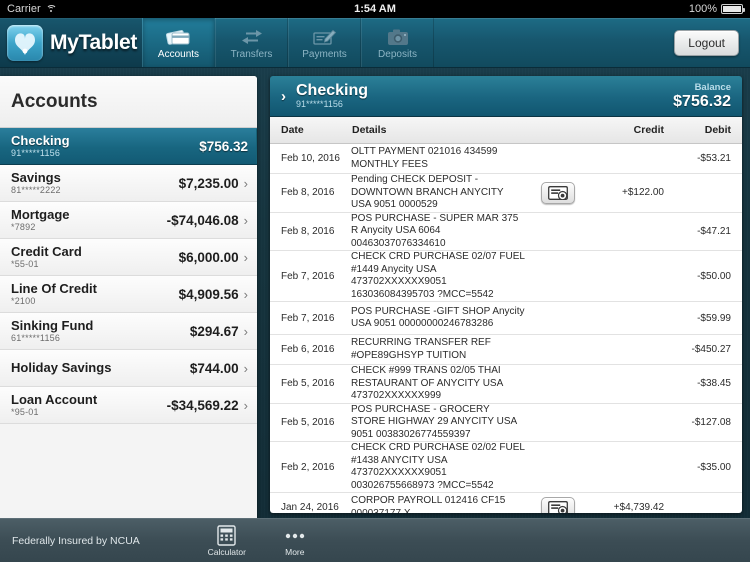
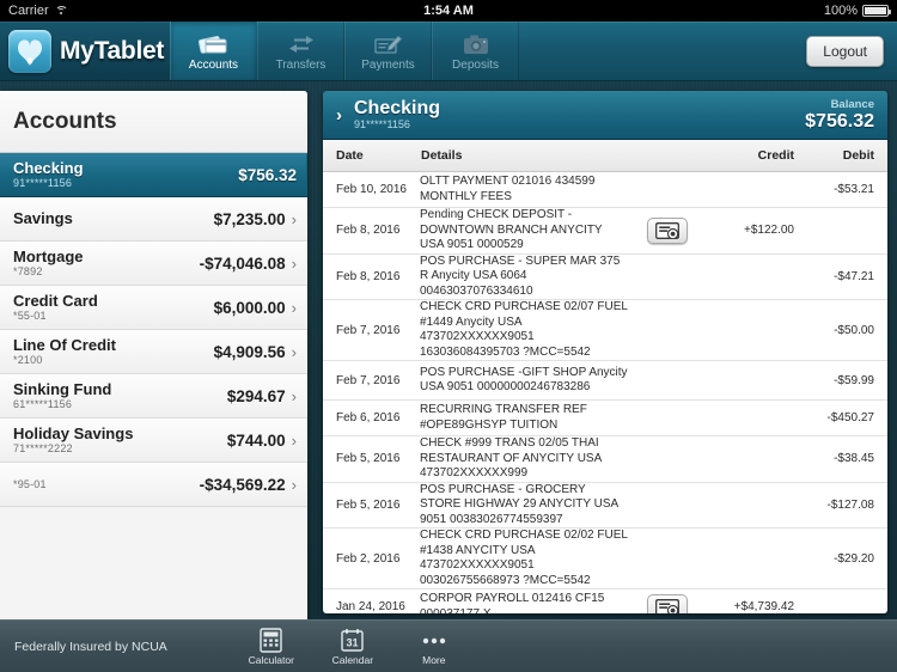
  Carrier
  1:54 AM
  100%
  MyTablet
  Accounts
  Transfers
  Payments
  Deposits
  Logout
  Accounts
  Checking
  91*****1156
  $756.32
  Savings
- 81*****2222
  $7,235.00
  ›
  Mortgage
  *7892
  -$74,046.08
  ›
  Credit Card
  *55-01
  $6,000.00
  ›
  Line Of Credit
  *2100
  $4,909.56
  ›
  Sinking Fund
  61*****1156
  $294.67
  ›
  Holiday Savings
+ 71*****2222
  $744.00
  ›
- Loan Account
  *95-01
  -$34,569.22
  ›
  ›
  Checking
  91*****1156
  Balance
  $756.32
  Date
  Details
  Credit
  Debit
  Feb 10, 2016
  OLTT PAYMENT 021016 434599 MONTHLY FEES
  -$53.21
  Feb 8, 2016
  Pending CHECK DEPOSIT - DOWNTOWN BRANCH ANYCITY USA 9051 0000529
  +$122.00
  Feb 8, 2016
  POS PURCHASE - SUPER MAR 375 R Anycity USA 6064 00463037076334610
  -$47.21
  Feb 7, 2016
  CHECK CRD PURCHASE 02/07 FUEL #1449 Anycity USA 473702XXXXXX9051 163036084395703 ?MCC=5542
  -$50.00
  Feb 7, 2016
  POS PURCHASE -GIFT SHOP Anycity USA 9051 00000000246783286
  -$59.99
  Feb 6, 2016
  RECURRING TRANSFER REF #OPE89GHSYP TUITION
  -$450.27
  Feb 5, 2016
  CHECK #999 TRANS 02/05 THAI RESTAURANT OF ANYCITY USA 473702XXXXXX999
  -$38.45
  Feb 5, 2016
  POS PURCHASE - GROCERY STORE HIGHWAY 29 ANYCITY USA 9051 00383026774559397
  -$127.08
  Feb 2, 2016
  CHECK CRD PURCHASE 02/02 FUEL #1438 ANYCITY USA 473702XXXXXX9051 003026755668973 ?MCC=5542
- -$35.00
+ -$29.20
  Jan 24, 2016
  +$4,739.42
  Federally Insured by NCUA
  Calculator
+ 31
+ Calendar
  More
